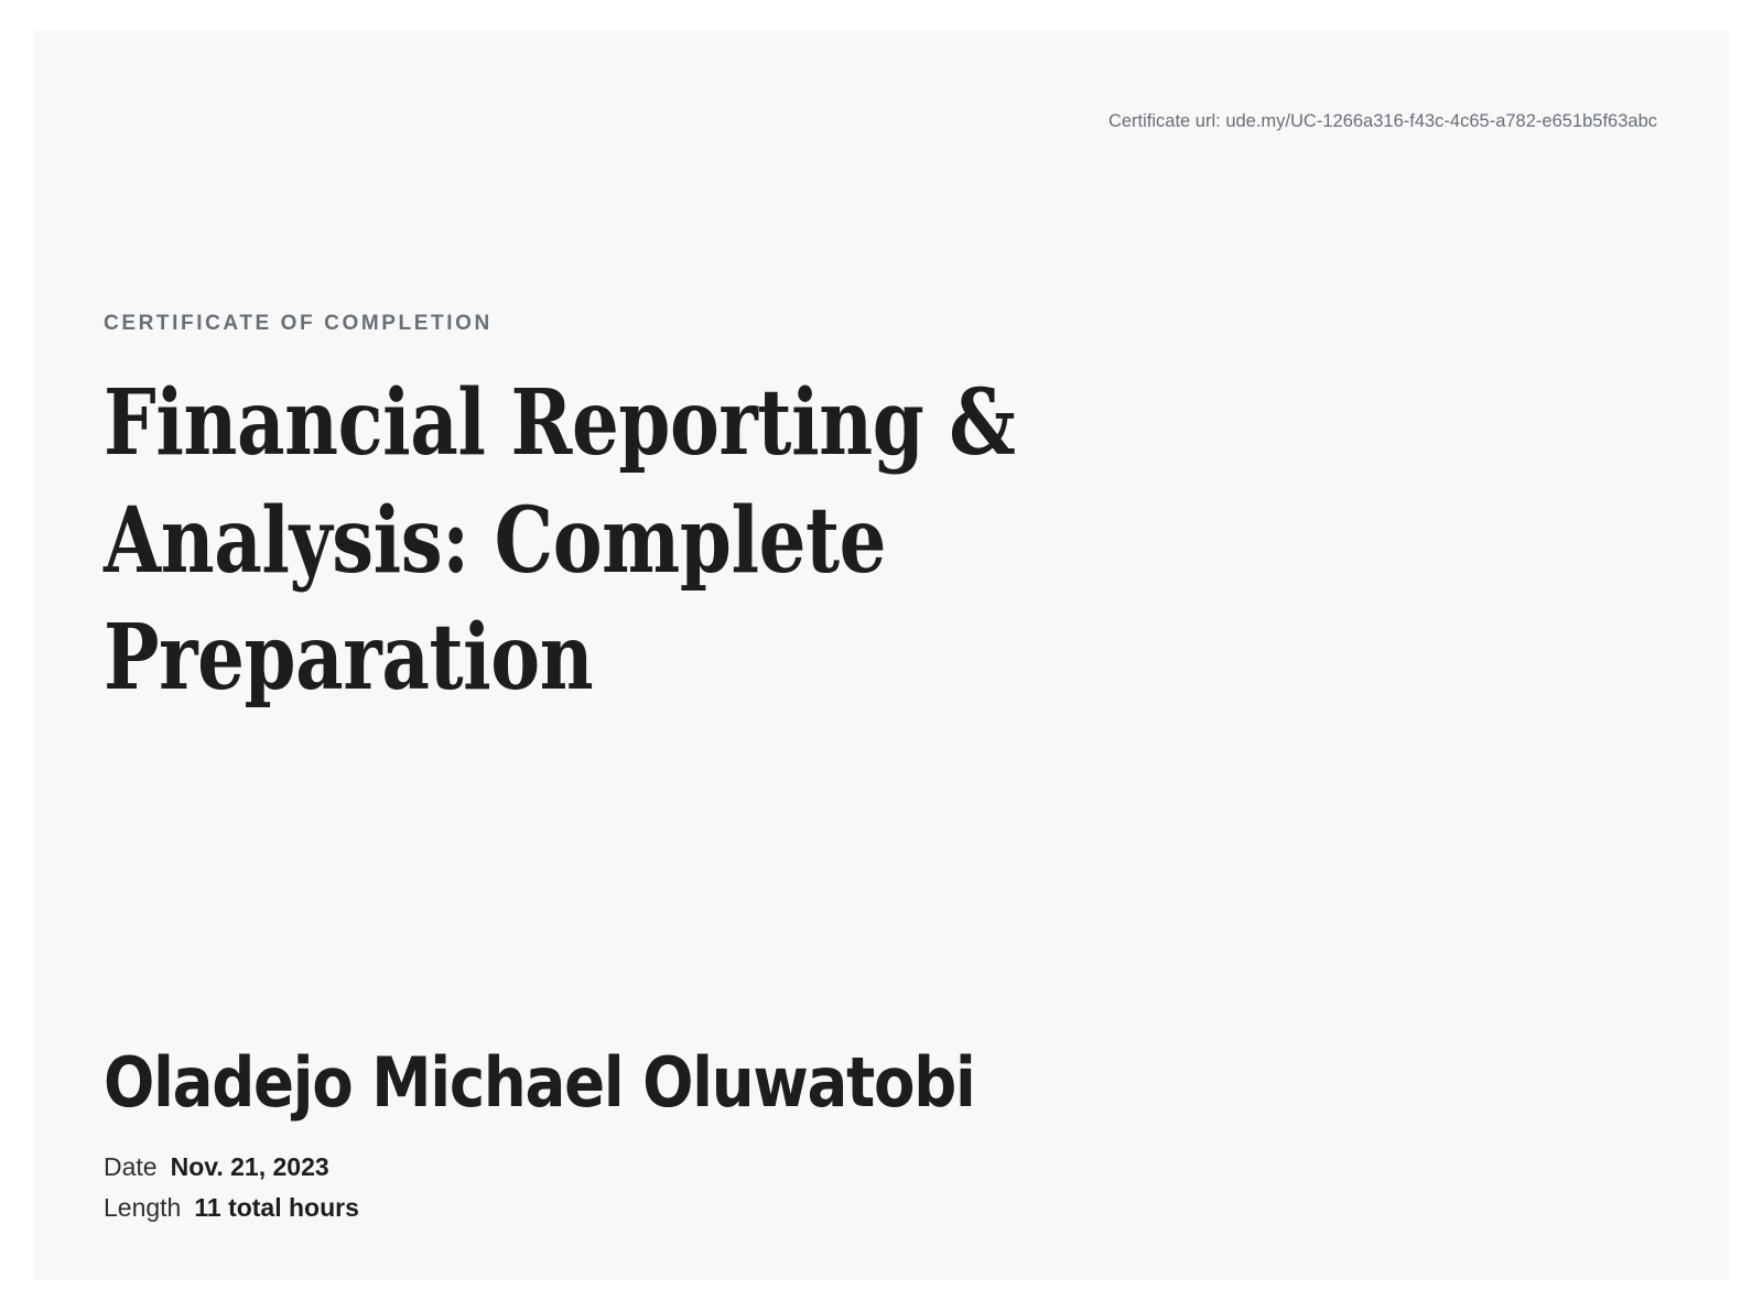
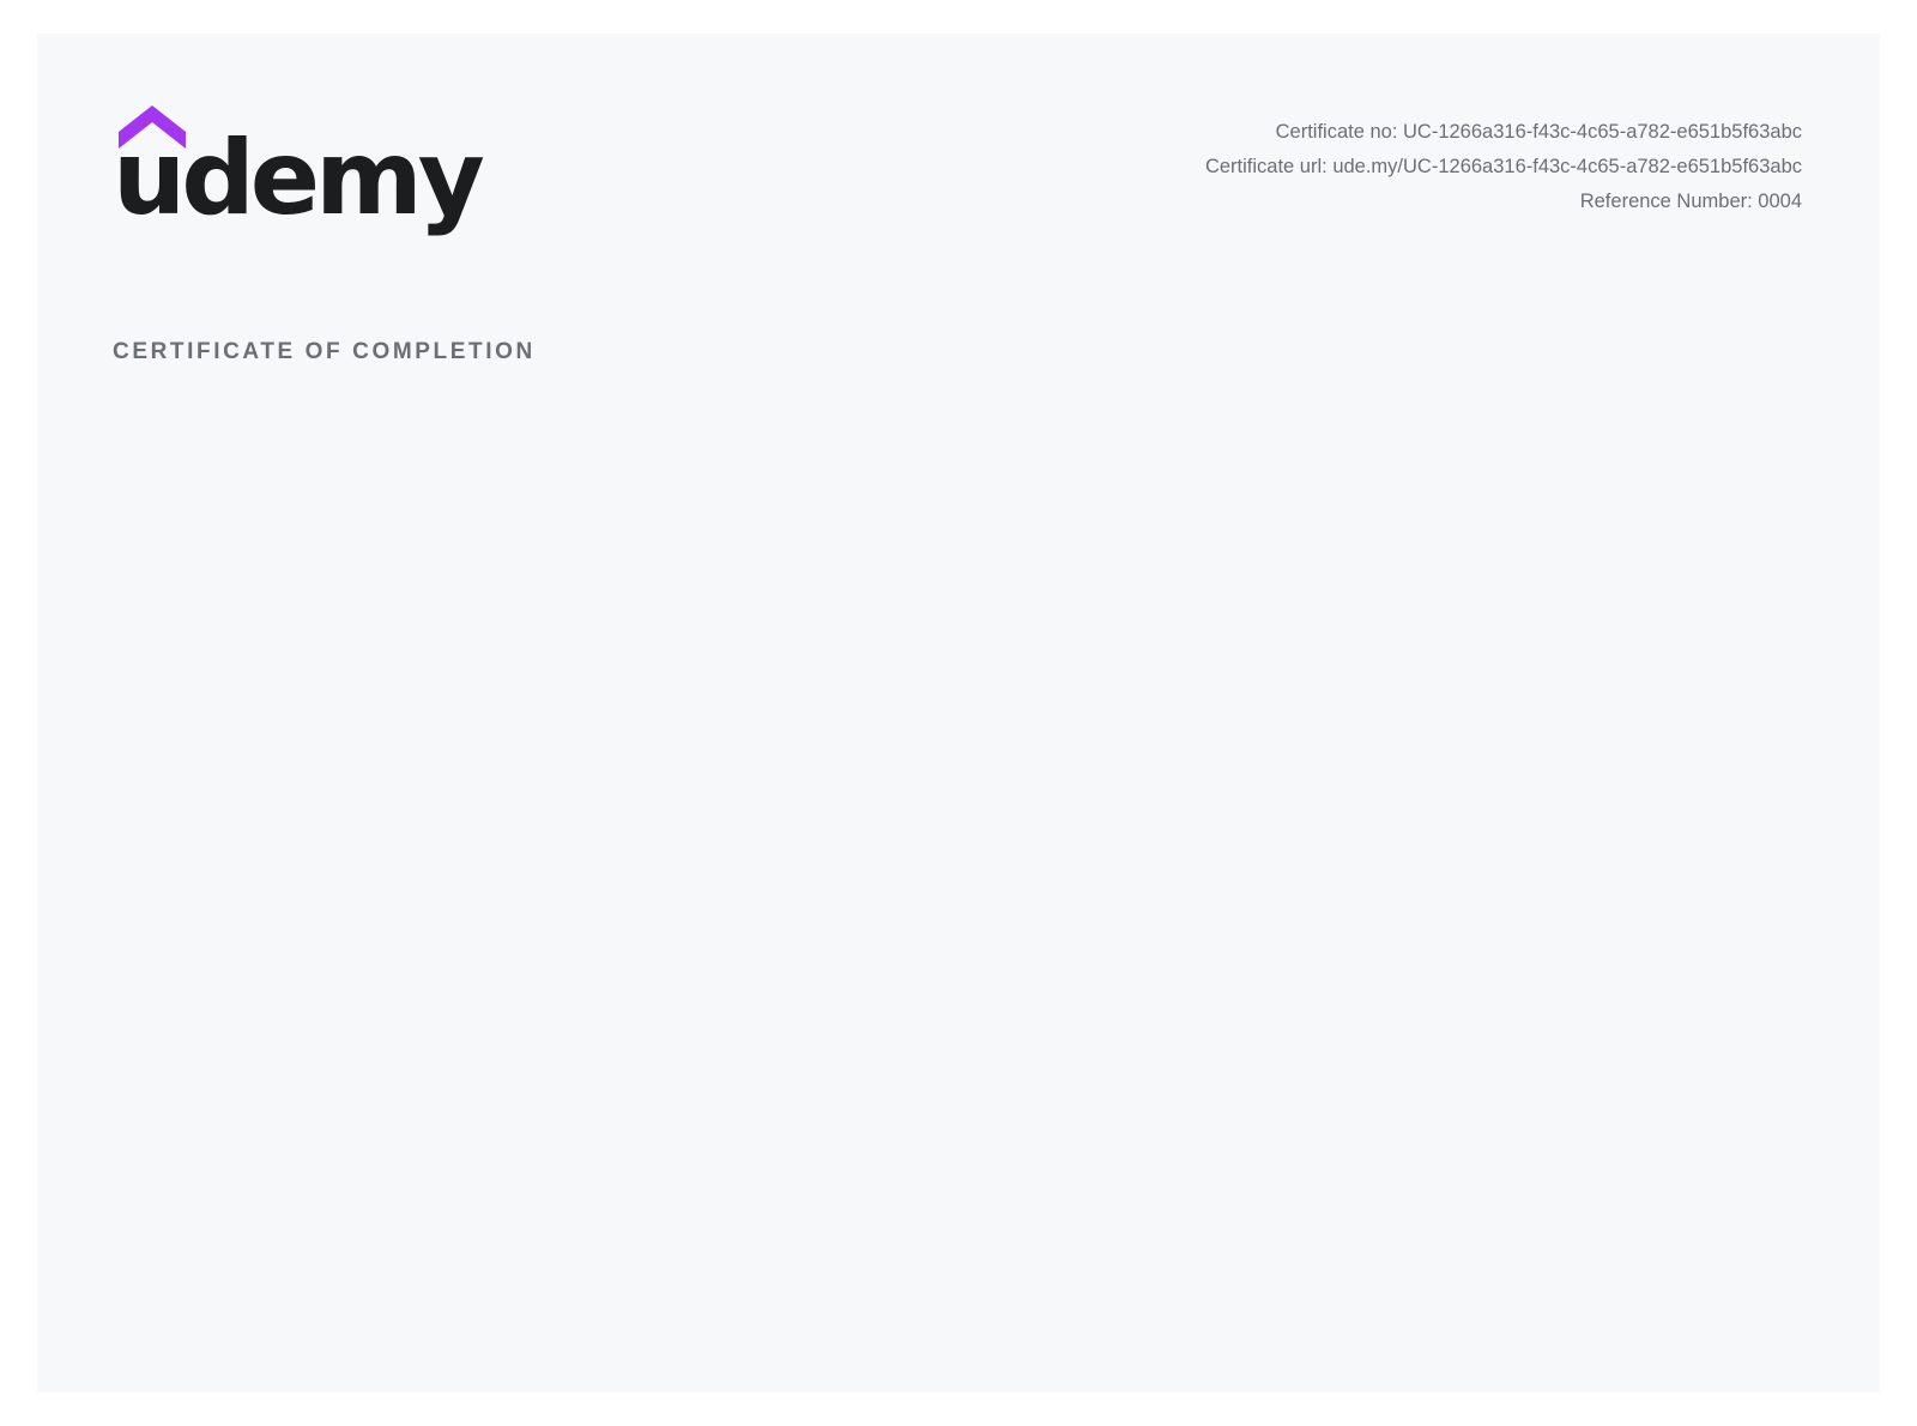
+ udemy
+ Certificate no: UC-1266a316-f43c-4c65-a782-e651b5f63abc
  Certificate url: ude.my/UC-1266a316-f43c-4c65-a782-e651b5f63abc
+ Reference Number: 0004
  CERTIFICATE OF COMPLETION
- Financial Reporting & Analysis: Complete Preparation
- Oladejo Michael Oluwatobi
- Date Nov. 21, 2023
- Length 11 total hours
